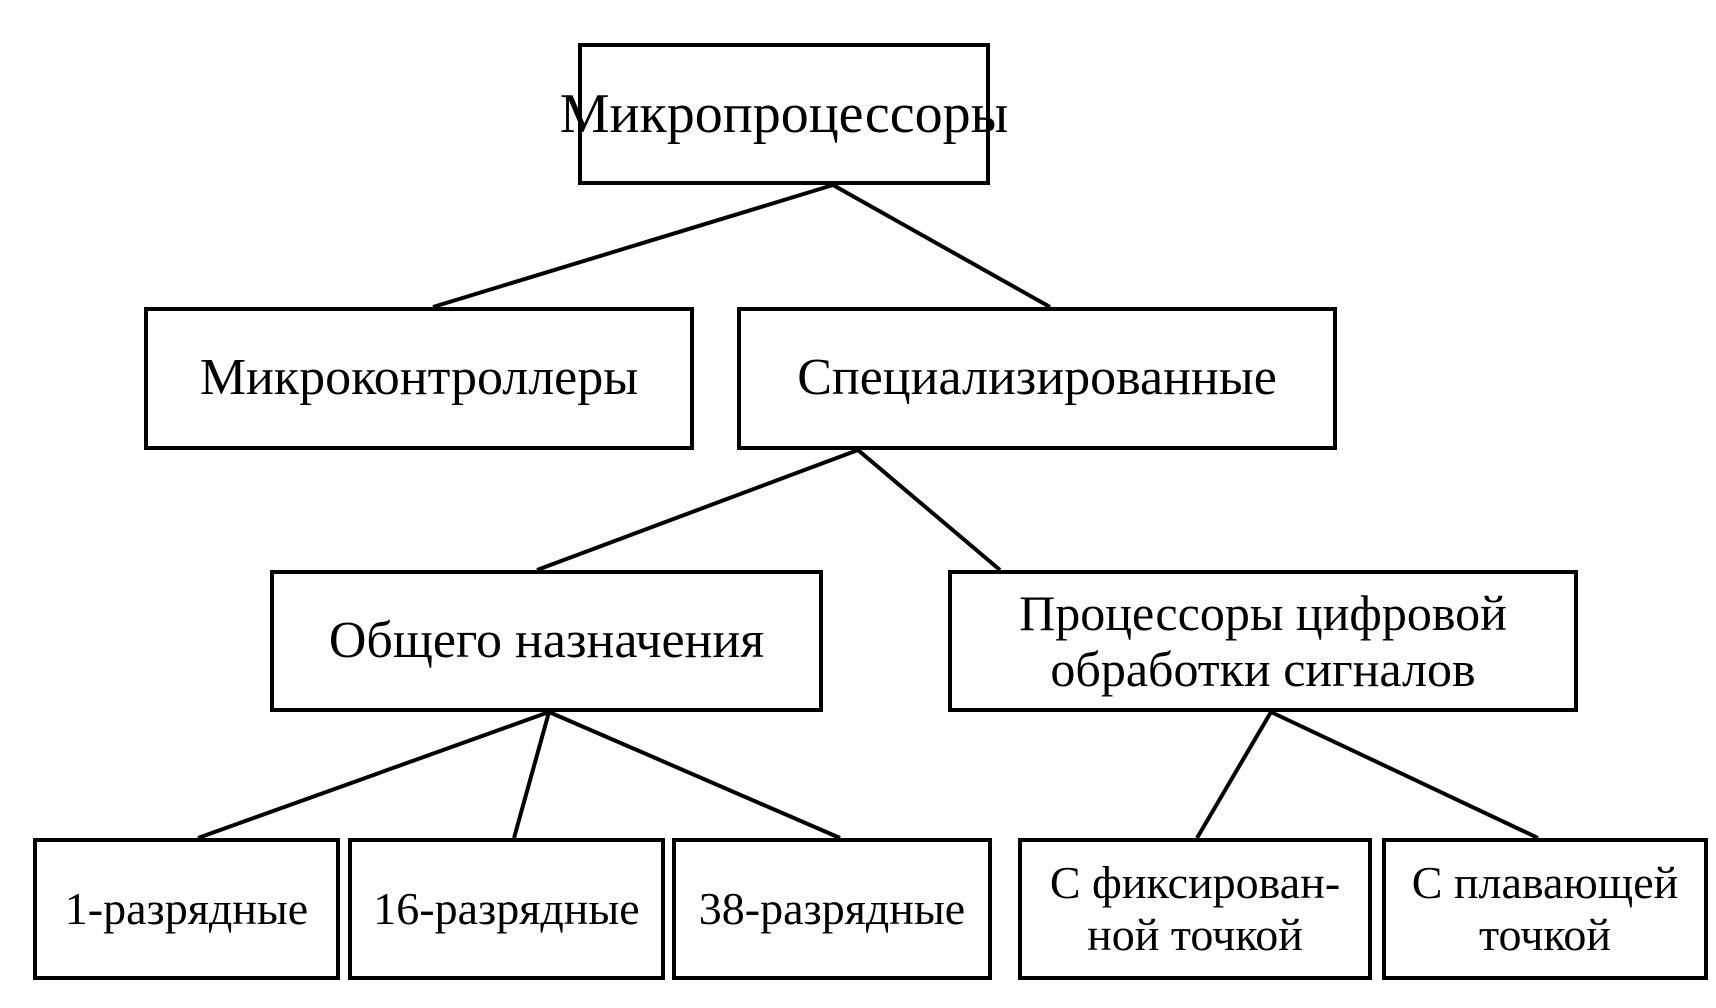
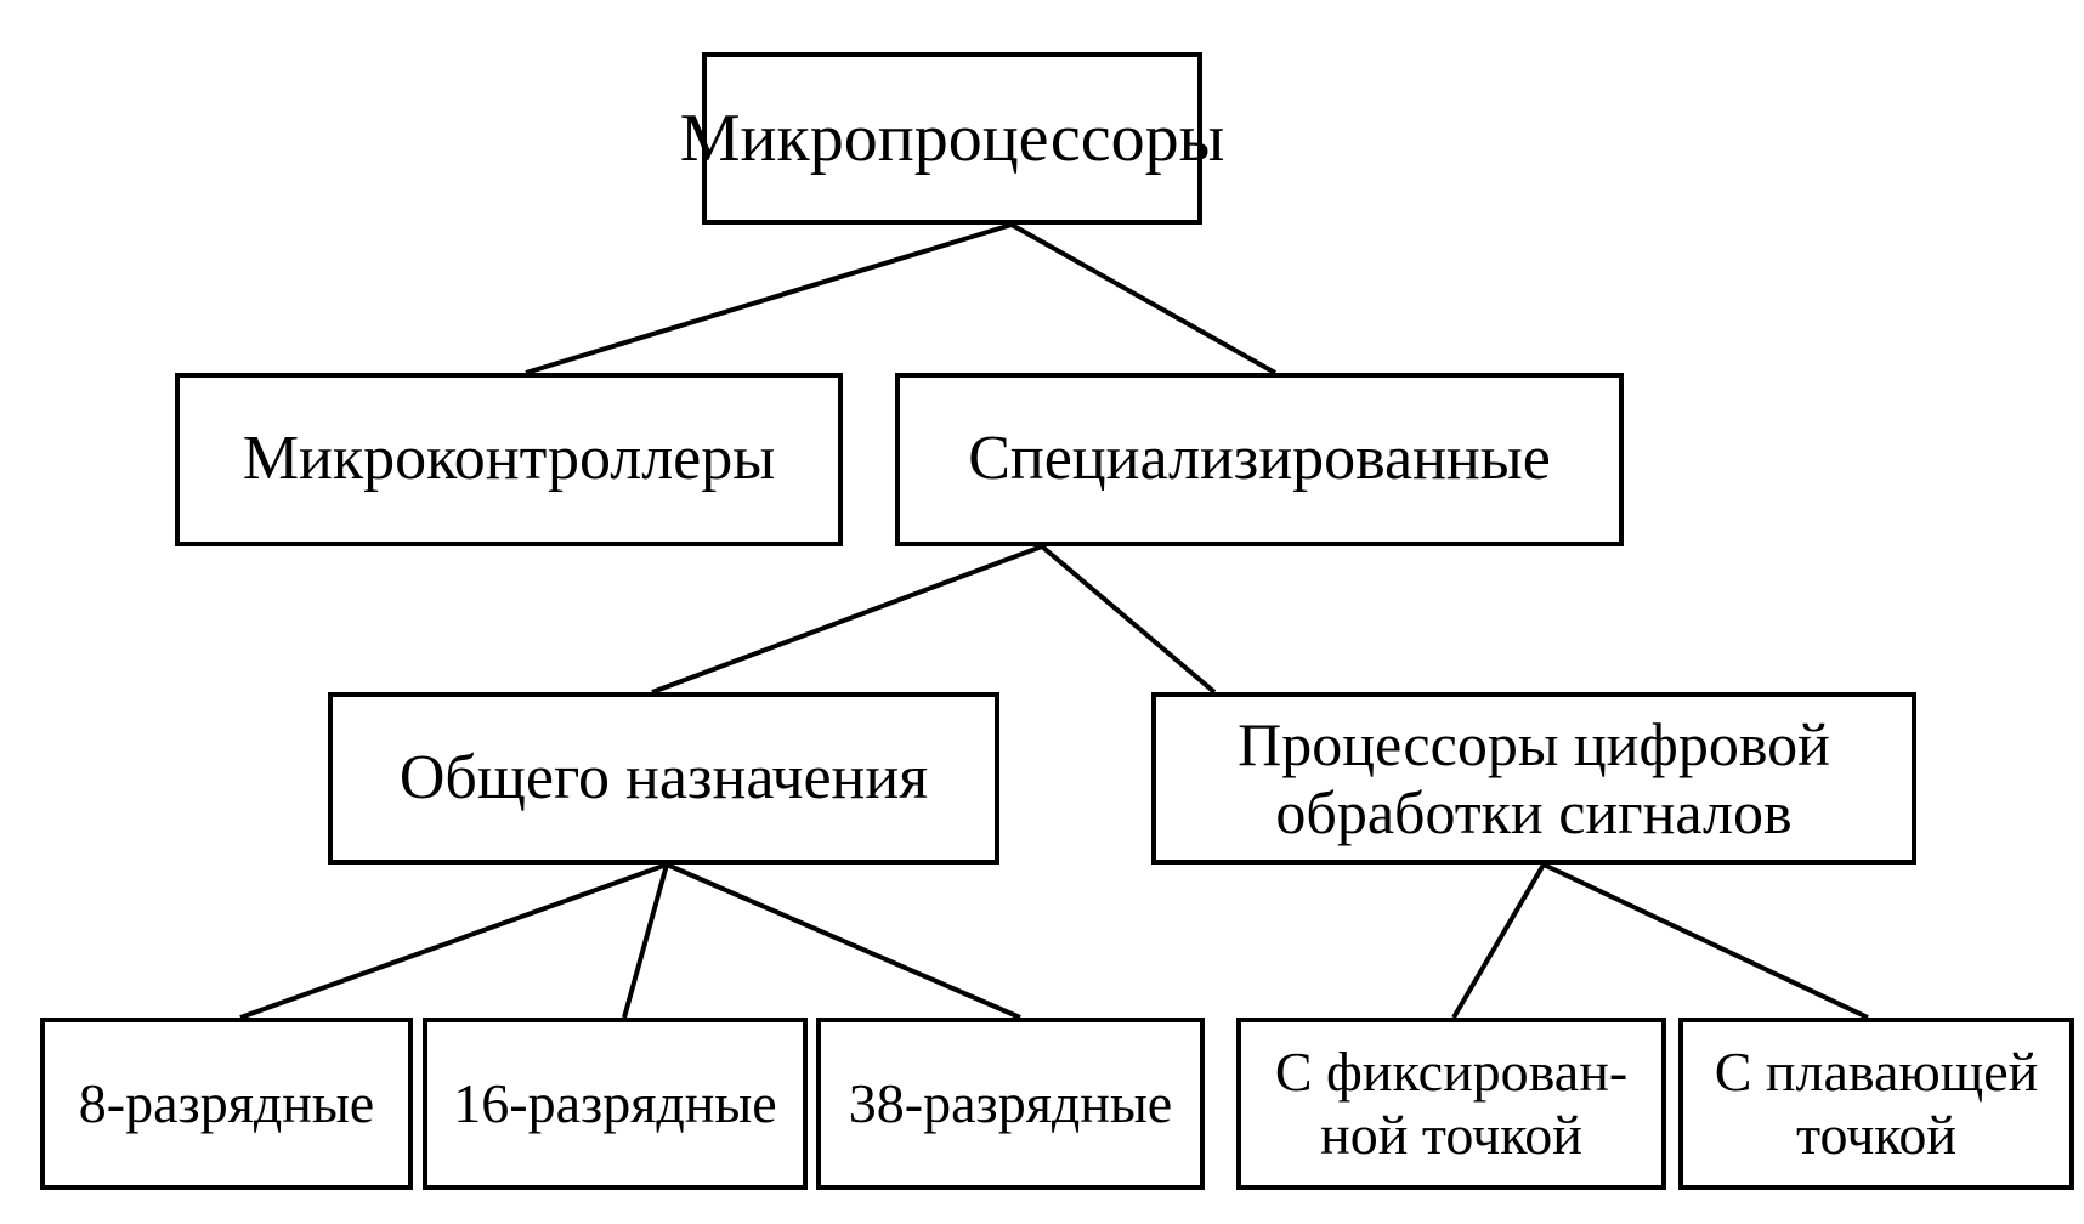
  Микропроцессоры
  Микроконтроллеры
  Специализированные
  Общего назначения
  Процессоры цифровой
  обработки сигналов
- 1-разрядные
+ 8-разрядные
  16-разрядные
  38-разрядные
  С фиксирован-
  ной точкой
  С плавающей
  точкой
